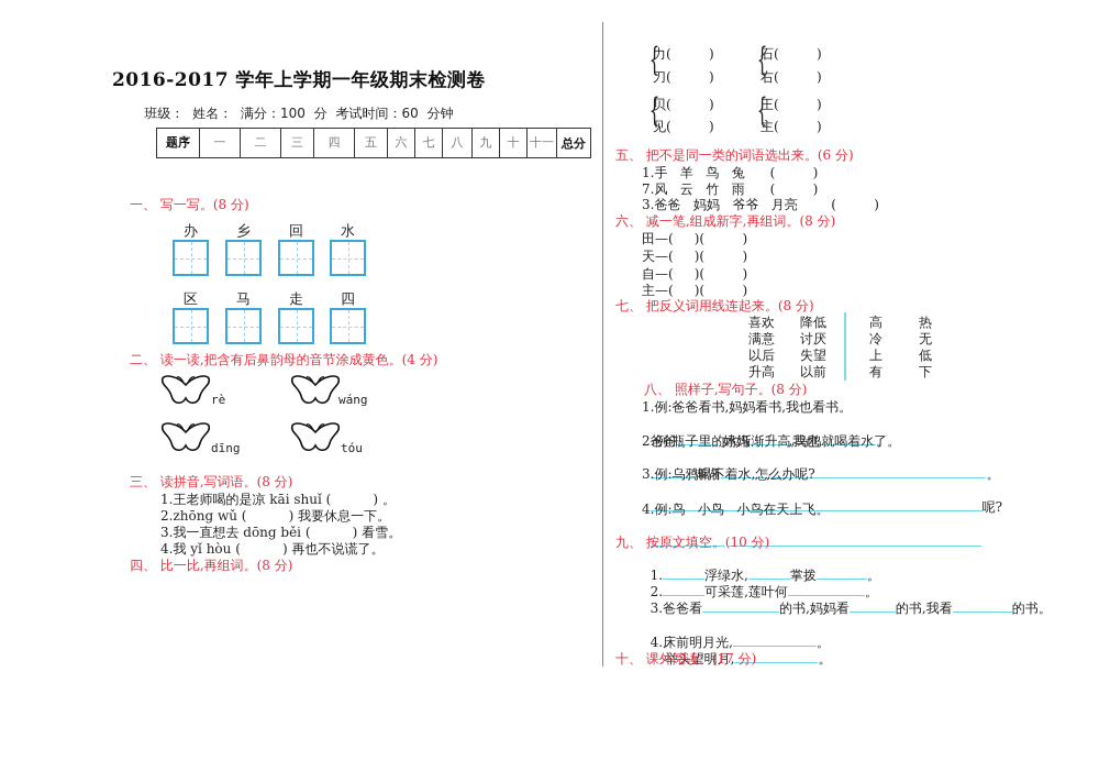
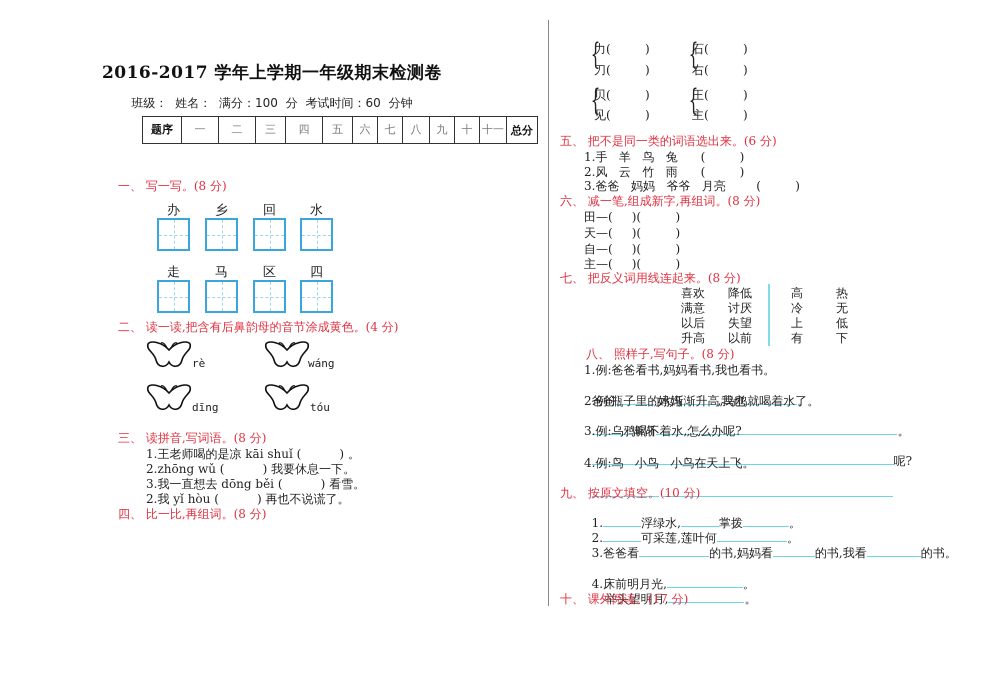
  2016-2017 学年上学期一年级期末检测卷
  班级： 姓名： 满分：100 分 考试时间：60 分钟
  题序	一	二	三	四	五	六	七	八	九	十	十一	总分
  一、 写一写。(8 分)
  办
  乡
  回
  水
- 区
+ 走
  马
- 走
+ 区
  四
  二、 读一读,把含有后鼻韵母的音节涂成黄色。(4 分)
  rè
  wáng
  dīng
  tóu
  三、 读拼音,写词语。(8 分)
  1.王老师喝的是凉 kāi shuǐ ( ) 。
  2.zhōng wǔ ( ) 我要休息一下。
  3.我一直想去 dōng běi ( ) 看雪。
- 4.我 yǐ hòu ( ) 再也不说谎了。
+ 2.我 yǐ hòu ( ) 再也不说谎了。
  四、 比一比,再组词。(8 分)
  {
  力( )
  刀( )
  {
  石( )
  右( )
  {
  贝( )
  见( )
  {
  王( )
  主( )
  五、 把不是同一类的词语选出来。(6 分)
  1.手 羊 鸟 兔 ( )
- 7.风 云 竹 雨 ( )
+ 2.风 云 竹 雨 ( )
  3.爸爸 妈妈 爷爷 月亮 ( )
  六、 减一笔,组成新字,再组词。(8 分)
  田—( )( )
  天—( )( )
  自—( )( )
  主—( )( )
  七、 把反义词用线连起来。(8 分)
  喜欢
  满意
  以后
  升高
  降低
  讨厌
  失望
  以前
  高
  冷
  上
  有
  热
  无
  低
  下
  八、 照样子,写句子。(8 分)
  1.例:爸爸看书,妈妈看书,我也看书。
  爸爸 ,妈妈 ,我也 。
  2.例:瓶子里的水渐渐升高,乌鸦就喝着水了。
  渐渐 , 。
  3.例:乌鸦喝不着水,怎么办呢?
  呢?
  4.例:鸟 小鸟 小鸟在天上飞。
  九、 按原文填空。(10 分)
  1. 浮绿水, 掌拨 。
  2. 可采莲,莲叶何 。
  3.爸爸看 的书,妈妈看 的书,我看 的书。
  4.床前明月光, 。
  举头望明月, 。
  十、 课外阅读。(17 分)
